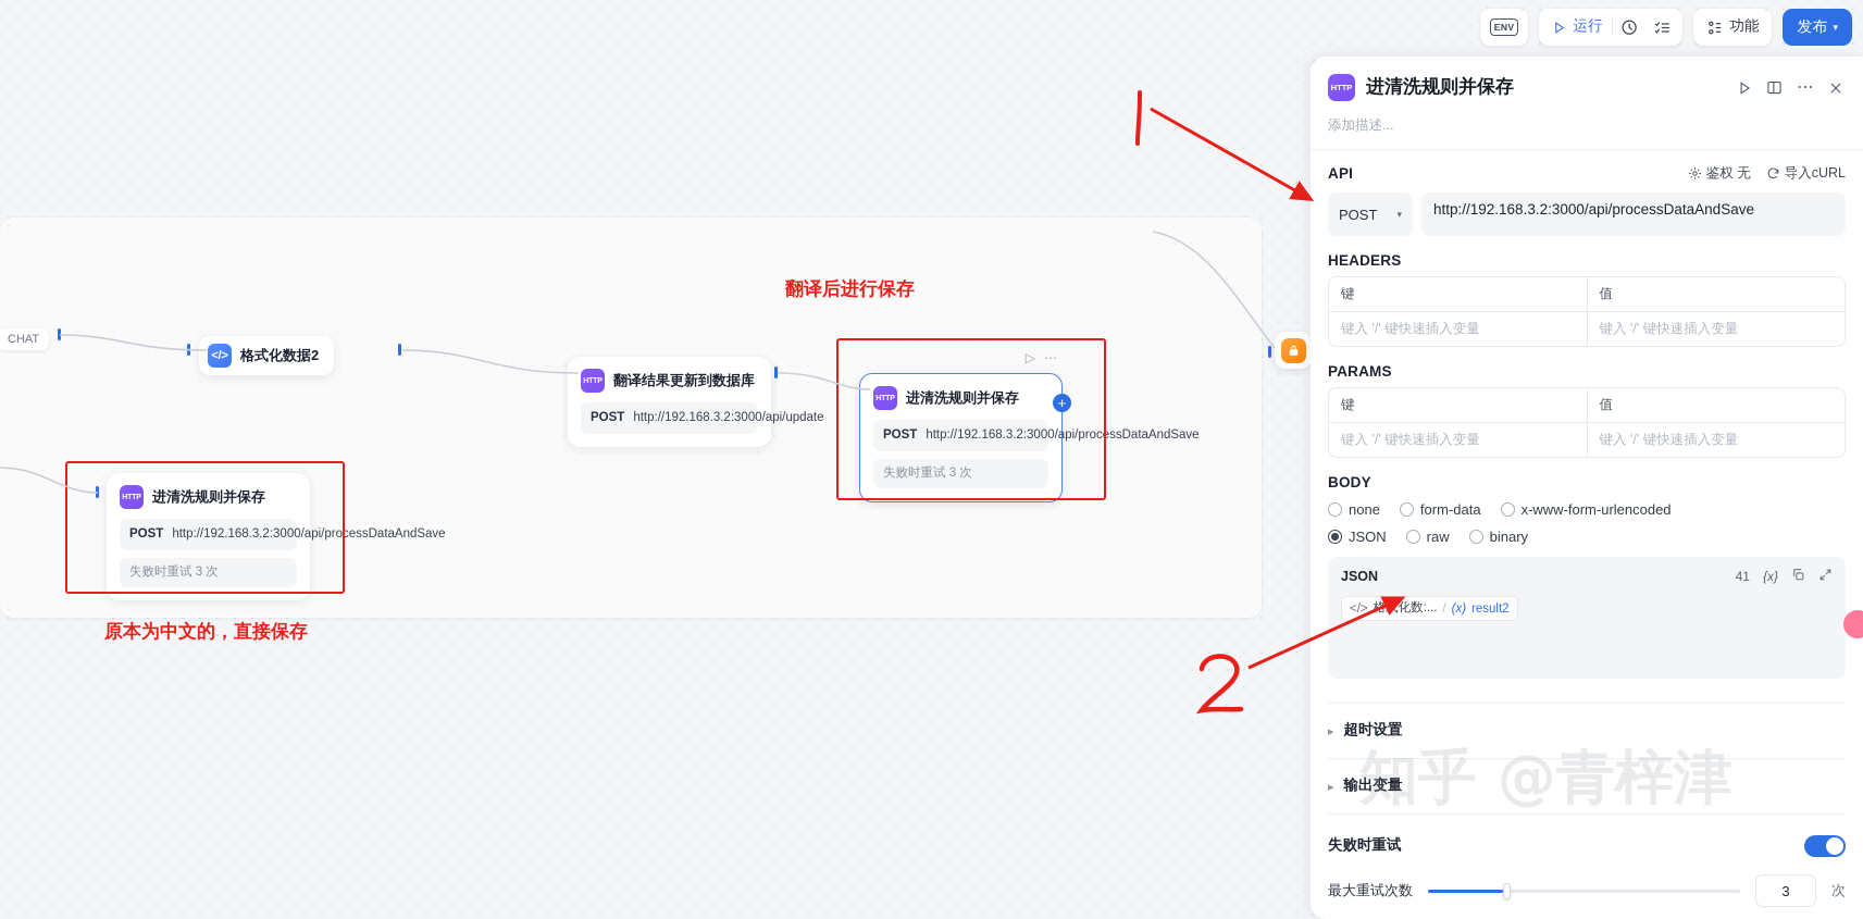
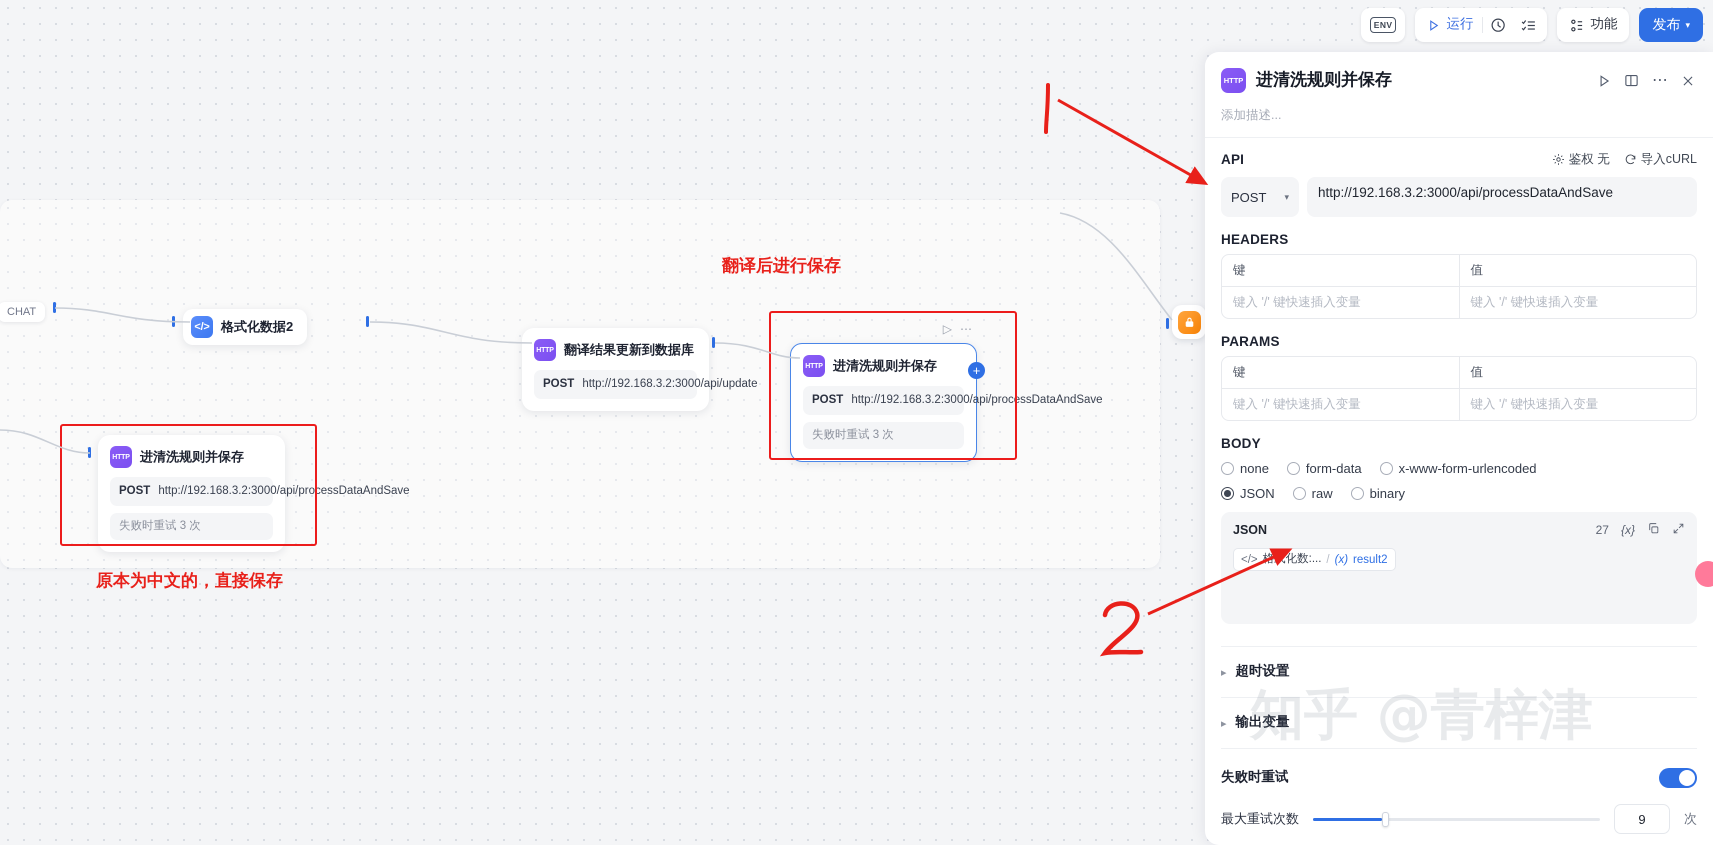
  CHAT
  </>
  格式化数据2
  翻译结果更新到数据库
  POST
  http://192.168.3.2:3000/api/update
  ▷
  ⋯
  +
  进清洗规则并保存
  POST
  http://192.168.3.2:3000/api/processDataAndSave
  失败时重试 3 次
  进清洗规则并保存
  POST
  http://192.168.3.2:3000/api/processDataAndSave
  失败时重试 3 次
  翻译后进行保存
  原本为中文的，直接保存
  ENV
  运行
  功能
  发布
  ▾
  HTTP
  进清洗规则并保存
  ⋯
  添加描述...
  API
  鉴权 无
  导入cURL
  POST
  ▾
  http://192.168.3.2:3000/api/processDataAndSave
  HEADERS
  键
  值
  键入 '/' 键快速插入变量
  键入 '/' 键快速插入变量
  PARAMS
  键
  值
  键入 '/' 键快速插入变量
  键入 '/' 键快速插入变量
  BODY
  none
  form-data
  x-www-form-urlencoded
  JSON
  raw
  binary
  JSON
- 41
+ 27
  {x}
  </>
  式化数:...
  /
  (x)
  result2
  ▸
  超时设置
  ▸
  输出变量
  失败时重试
  最大重试次数
- 3
+ 9
  次
  知乎 @青梓津
